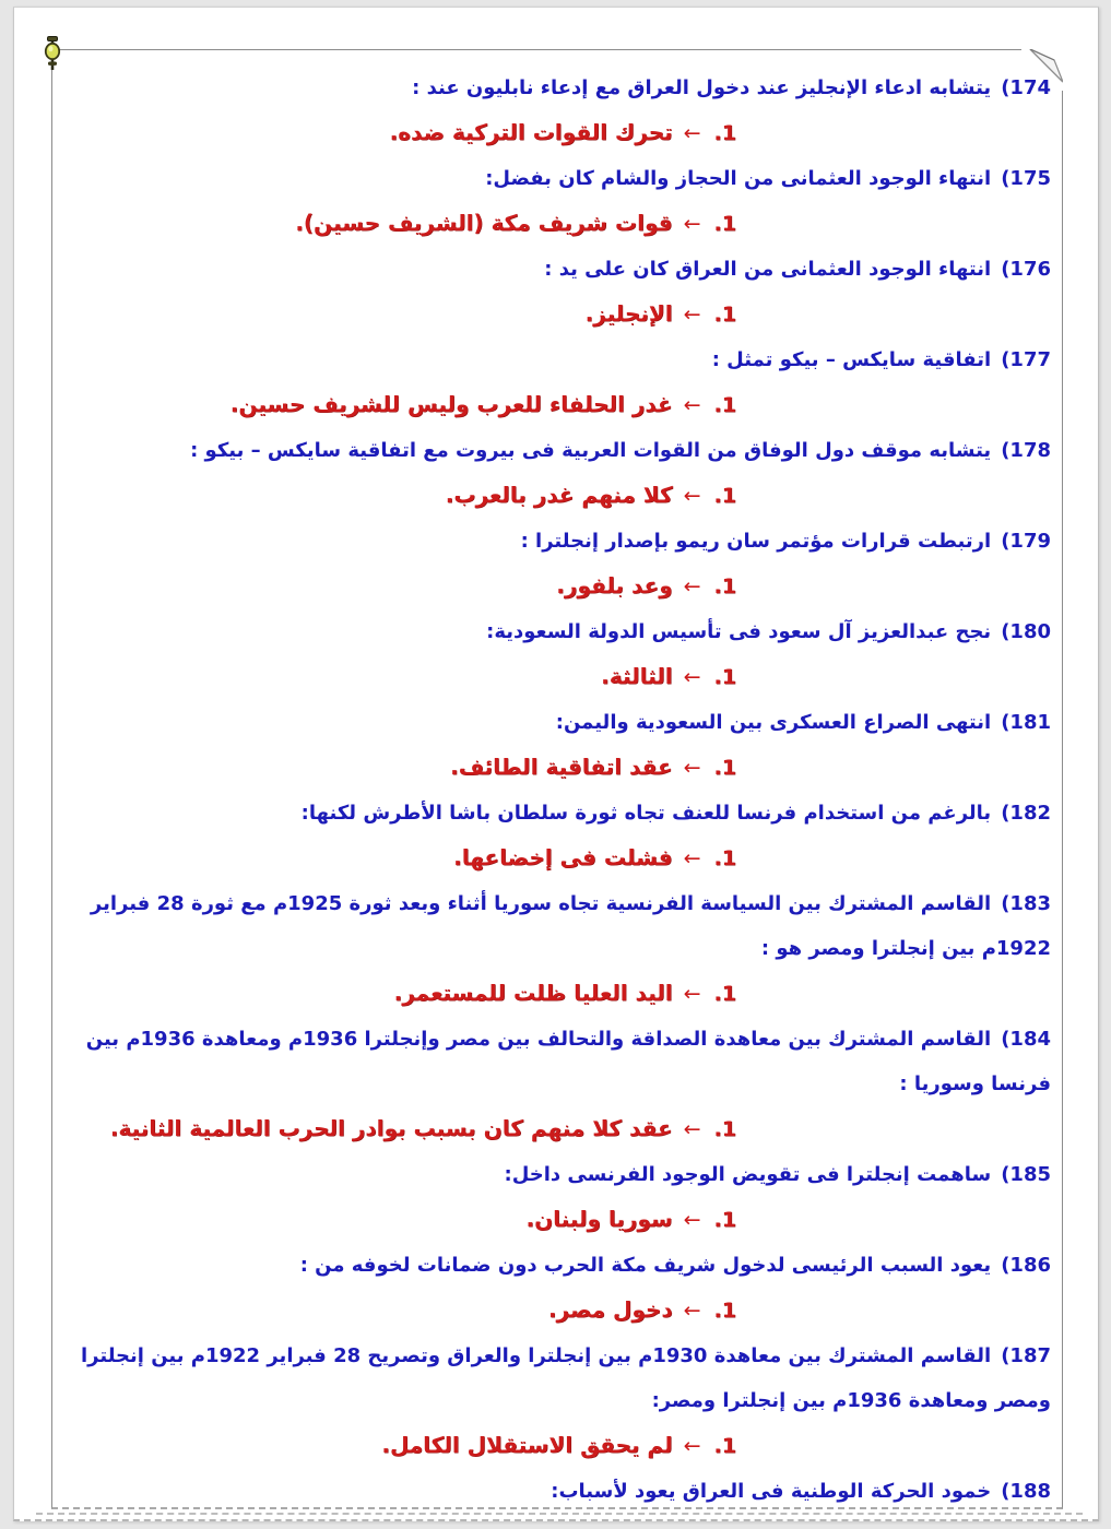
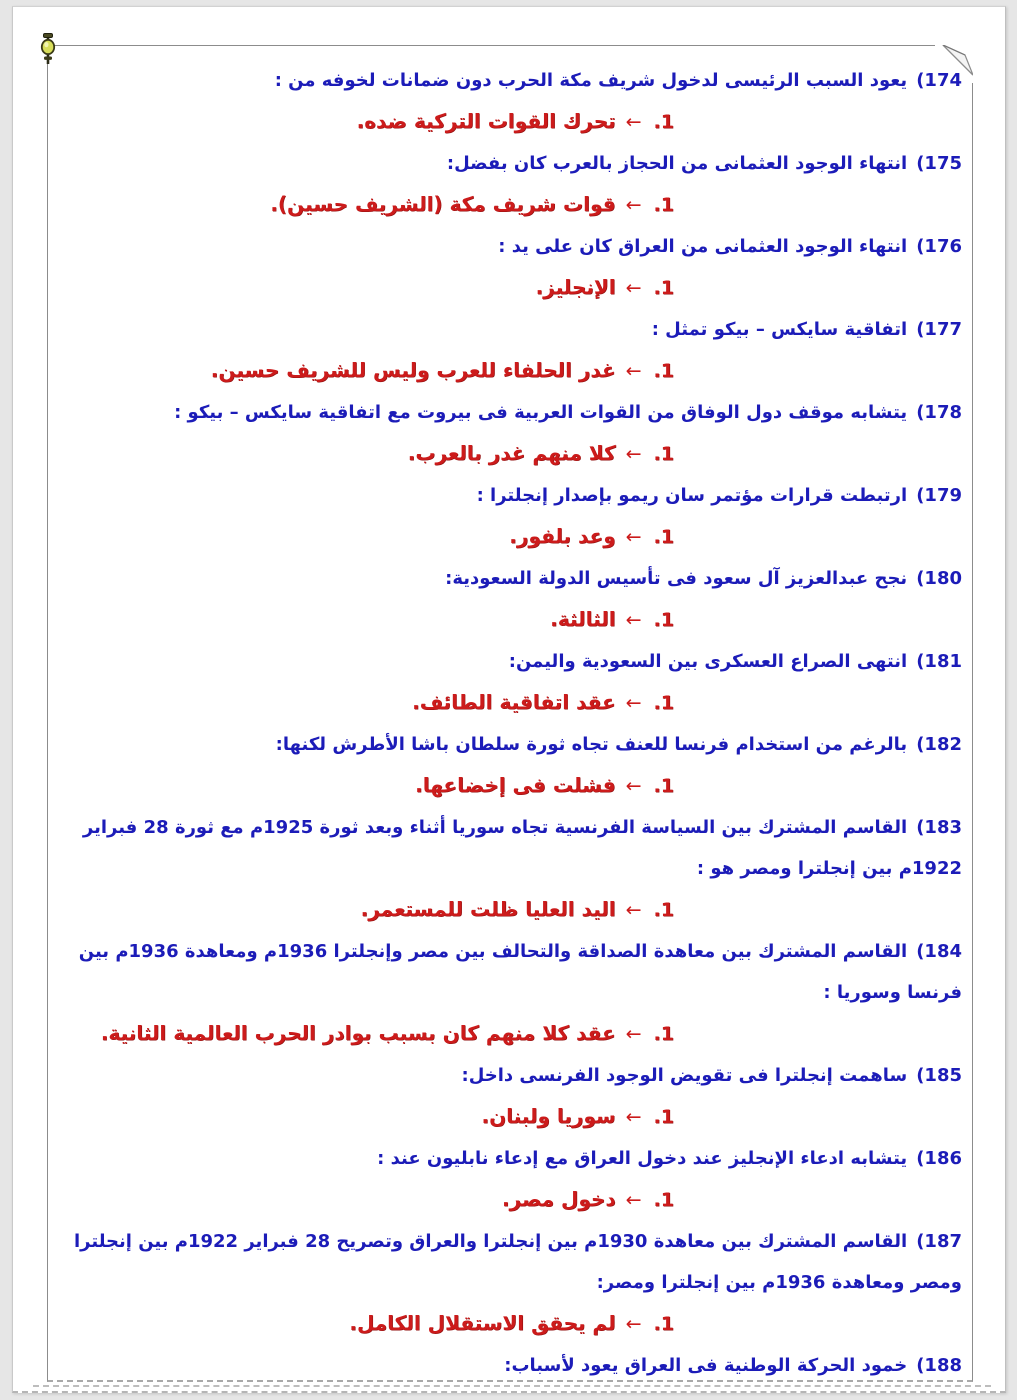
- 174)يتشابه ادعاء الإنجليز عند دخول العراق مع إدعاء نابليون عند :
+ 174)يعود السبب الرئيسى لدخول شريف مكة الحرب دون ضمانات لخوفه من :
  1.←تحرك القوات التركية ضده.
- 175)انتهاء الوجود العثمانى من الحجاز والشام كان بفضل:
+ 175)انتهاء الوجود العثمانى من الحجاز بالعرب كان بفضل:
  1.←قوات شريف مكة (الشريف حسين).
  176)انتهاء الوجود العثمانى من العراق كان على يد :
  1.←الإنجليز.
  177)اتفاقية سايكس – بيكو تمثل :
  1.←غدر الحلفاء للعرب وليس للشريف حسين.
  178)يتشابه موقف دول الوفاق من القوات العربية فى بيروت مع اتفاقية سايكس – بيكو :
  1.←كلا منهم غدر بالعرب.
  179)ارتبطت قرارات مؤتمر سان ريمو بإصدار إنجلترا :
  1.←وعد بلفور.
  180)نجح عبدالعزيز آل سعود فى تأسيس الدولة السعودية:
  1.←الثالثة.
  181)انتهى الصراع العسكرى بين السعودية واليمن:
  1.←عقد اتفاقية الطائف.
  182)بالرغم من استخدام فرنسا للعنف تجاه ثورة سلطان باشا الأطرش لكنها:
  1.←فشلت فى إخضاعها.
  183)القاسم المشترك بين السياسة الفرنسية تجاه سوريا أثناء وبعد ثورة 1925م مع ثورة 28 فبراير 1922م بين إنجلترا ومصر هو :
  1.←اليد العليا ظلت للمستعمر.
  184)القاسم المشترك بين معاهدة الصداقة والتحالف بين مصر وإنجلترا 1936م ومعاهدة 1936م بين فرنسا وسوريا :
  1.←عقد كلا منهم كان بسبب بوادر الحرب العالمية الثانية.
  185)ساهمت إنجلترا فى تقويض الوجود الفرنسى داخل:
  1.←سوريا ولبنان.
- 186)يعود السبب الرئيسى لدخول شريف مكة الحرب دون ضمانات لخوفه من :
+ 186)يتشابه ادعاء الإنجليز عند دخول العراق مع إدعاء نابليون عند :
  1.←دخول مصر.
  187)القاسم المشترك بين معاهدة 1930م بين إنجلترا والعراق وتصريح 28 فبراير 1922م بين إنجلترا ومصر ومعاهدة 1936م بين إنجلترا ومصر:
  1.←لم يحقق الاستقلال الكامل.
  188)خمود الحركة الوطنية فى العراق يعود لأسباب:
